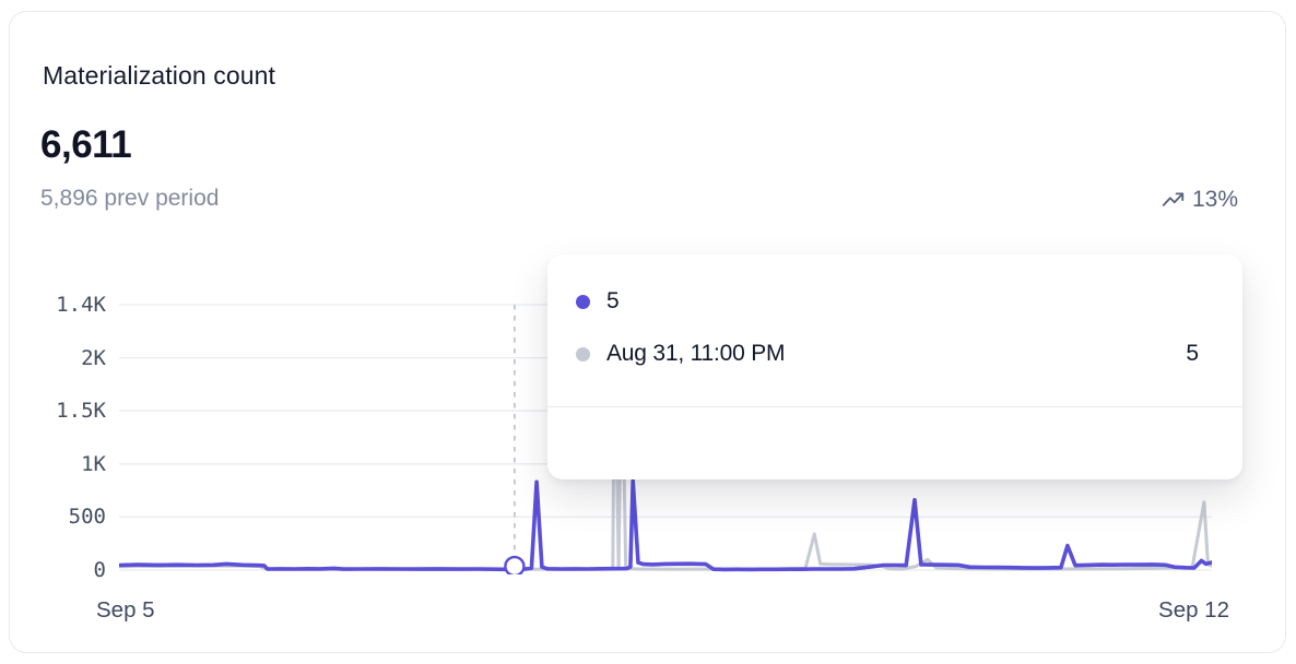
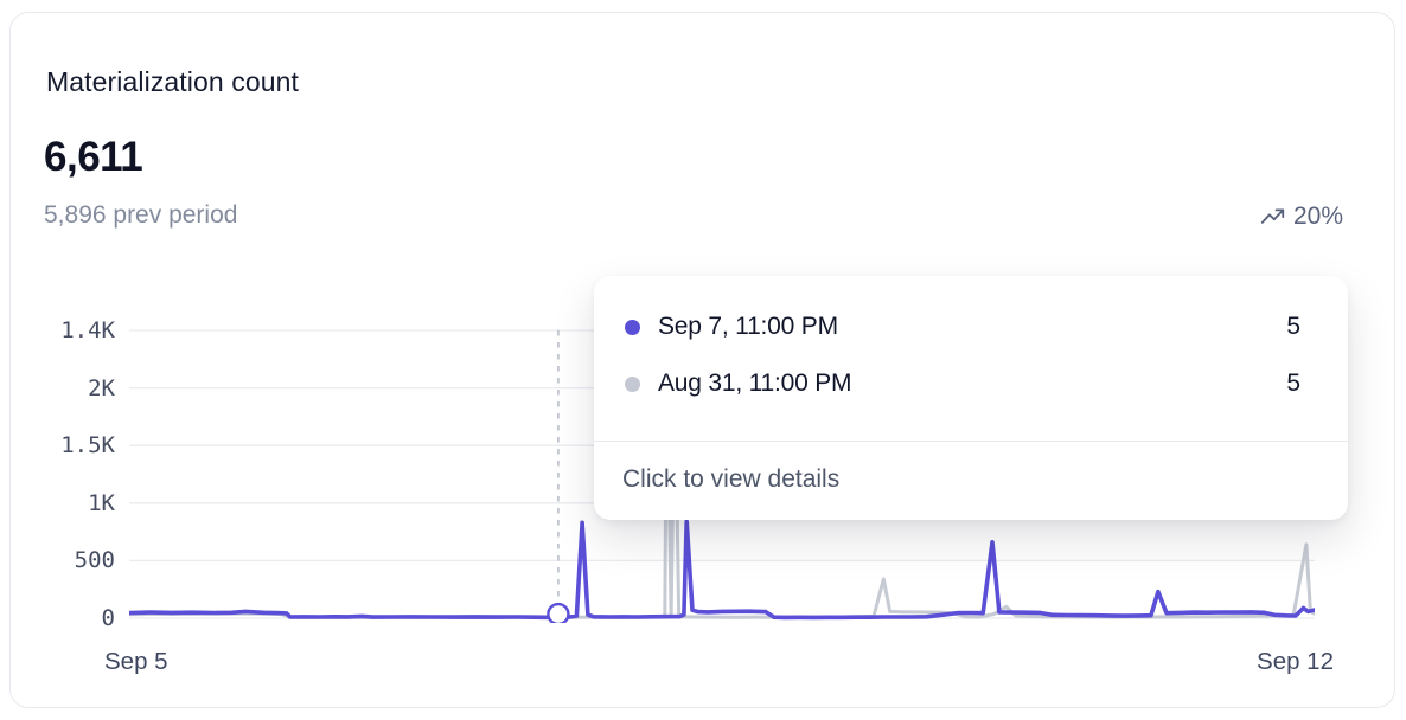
  Materialization count
  6,611
  5,896 prev period
- 13%
+ 20%
  0
  500
  1K
  1.5K
  2K
  1.4K
  Sep 5
  Sep 12
+ Sep 7, 11:00 PM
  5
  Aug 31, 11:00 PM
  5
+ Click to view details
